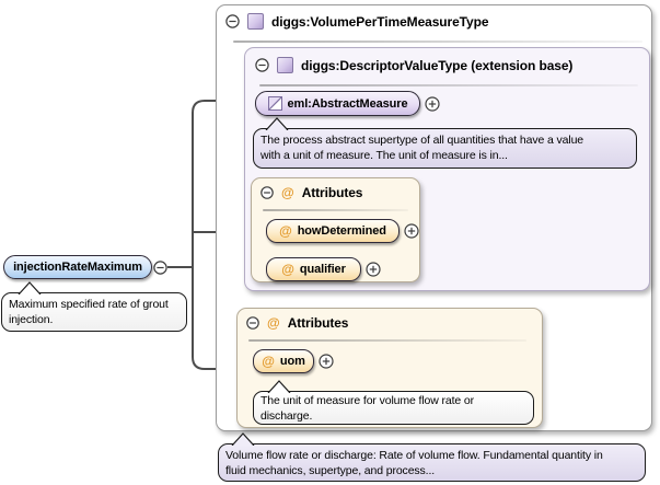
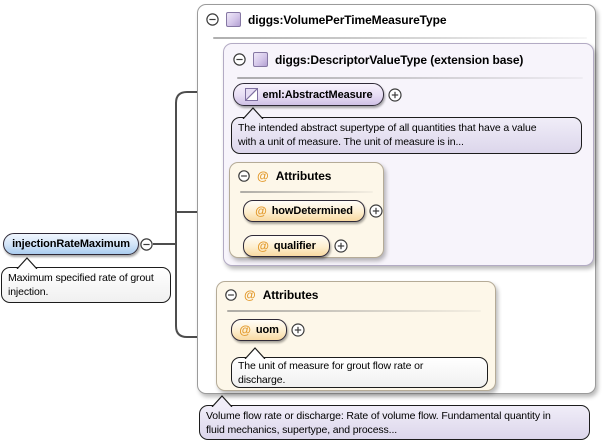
  diggs:VolumePerTimeMeasureType
  diggs:DescriptorValueType (extension base)
  eml:AbstractMeasure
- The process abstract supertype of all quantities that have a value
+ The intended abstract supertype of all quantities that have a value
  with a unit of measure. The unit of measure is in...
  @
  Attributes
  @
  howDetermined
  @
  qualifier
  @
  Attributes
  @
  uom
- The unit of measure for volume flow rate or
+ The unit of measure for grout flow rate or
  discharge.
  injectionRateMaximum
  Maximum specified rate of grout
  injection.
  Volume flow rate or discharge: Rate of volume flow. Fundamental quantity in
  fluid mechanics, supertype, and process...
